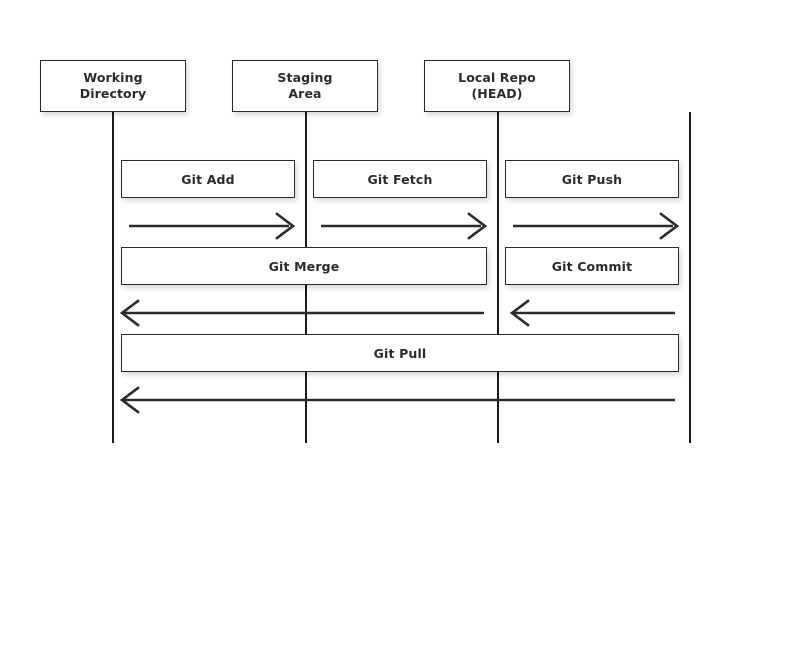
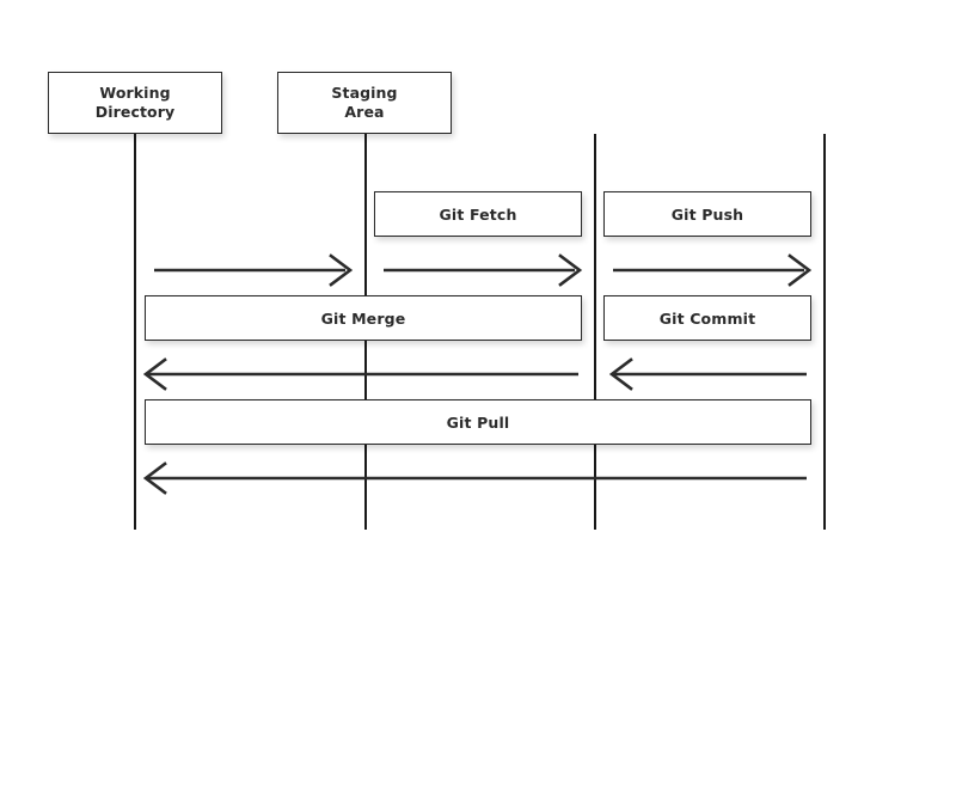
  Working
  Directory
  Staging
  Area
- Local Repo
- (HEAD)
- Git Add
  Git Fetch
  Git Push
  Git Merge
  Git Commit
  Git Pull
